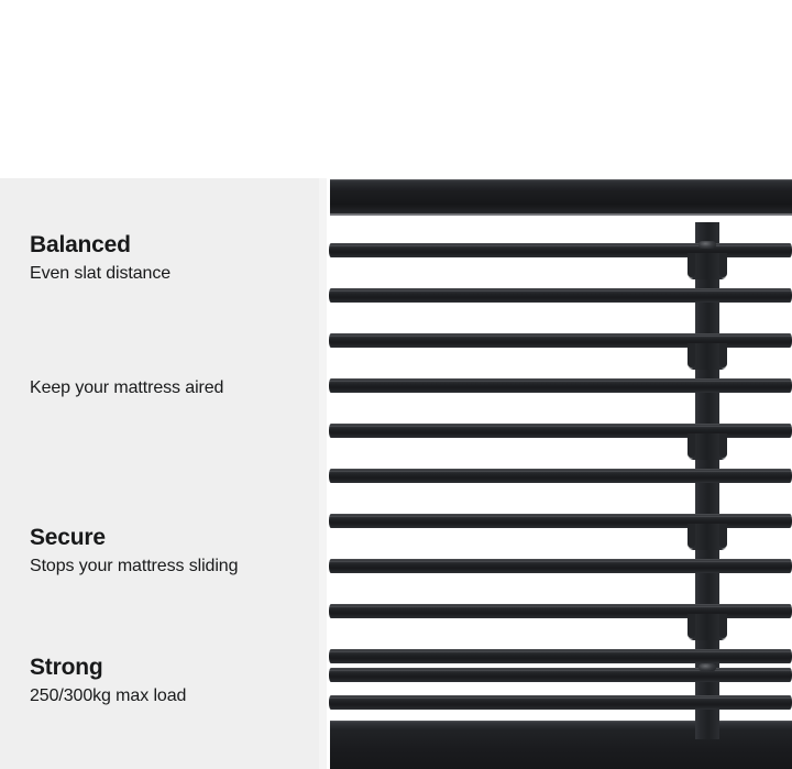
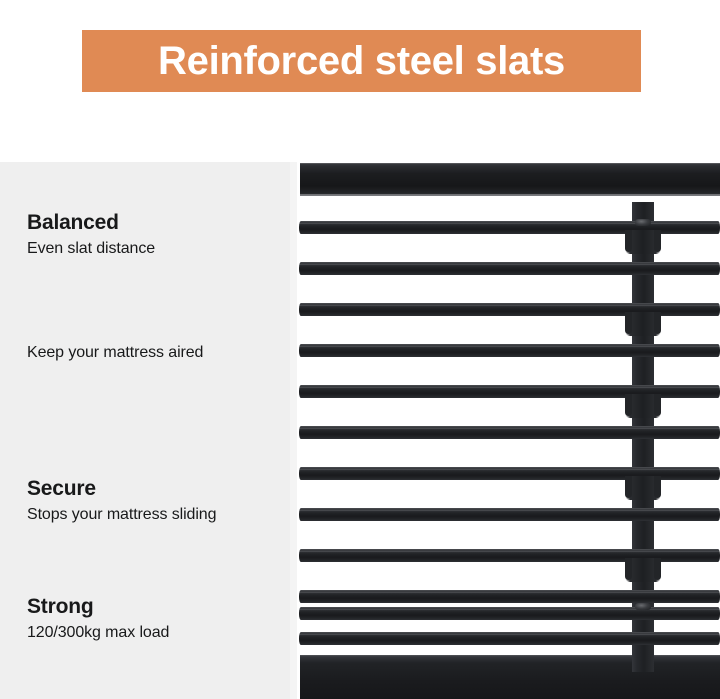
+ Reinforced steel slats
  Balanced
  Even slat distance
  Keep your mattress aired
  Secure
  Stops your mattress sliding
  Strong
- 250/300kg max load
+ 120/300kg max load
